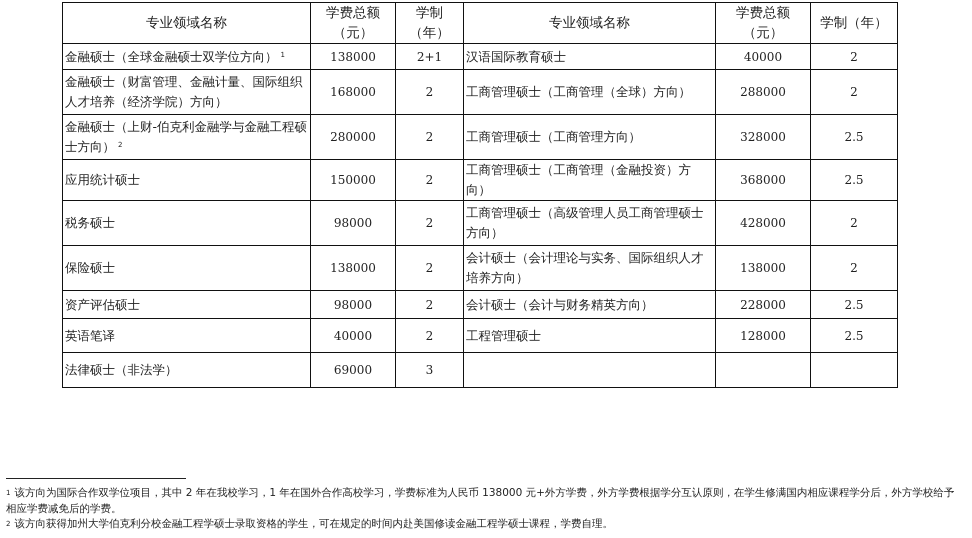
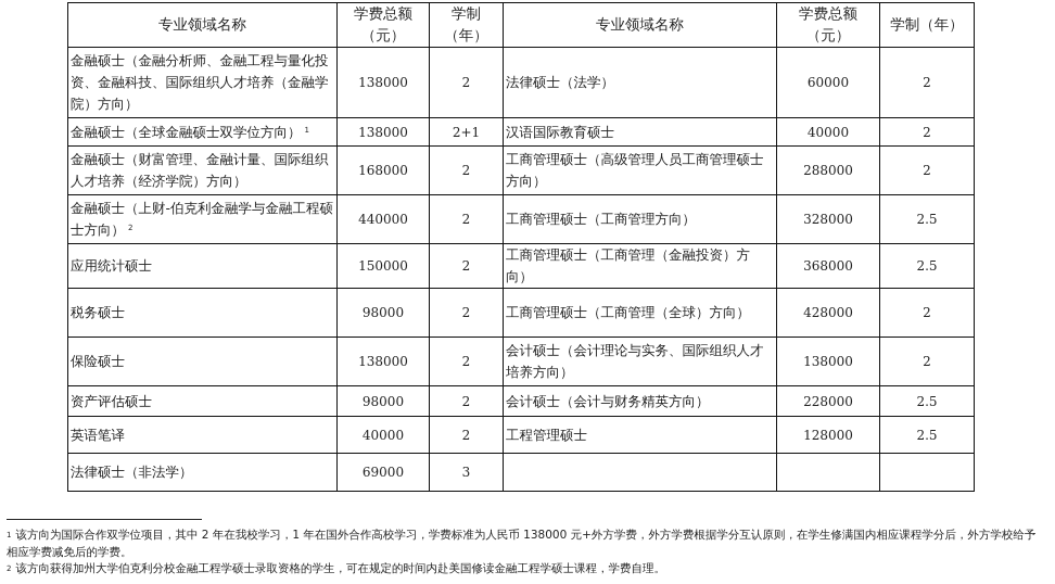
  专业领域名称	学费总额（元）	学制（年）	专业领域名称	学费总额（元）	学制（年）
+ 金融硕士（金融分析师、金融工程与量化投资、金融科技、国际组织人才培养（金融学院）方向）	138000	2	法律硕士（法学）	60000	2
  金融硕士（全球金融硕士双学位方向） 1	138000	2+1	汉语国际教育硕士	40000	2
- 金融硕士（财富管理、金融计量、国际组织人才培养（经济学院）方向）	168000	2	工商管理硕士（工商管理（全球）方向）	288000	2
+ 金融硕士（财富管理、金融计量、国际组织人才培养（经济学院）方向）	168000	2	工商管理硕士（高级管理人员工商管理硕士方向）	288000	2
- 金融硕士（上财-伯克利金融学与金融工程硕士方向） 2	280000	2	工商管理硕士（工商管理方向）	328000	2.5
+ 金融硕士（上财-伯克利金融学与金融工程硕士方向） 2	440000	2	工商管理硕士（工商管理方向）	328000	2.5
  应用统计硕士	150000	2	工商管理硕士（工商管理（金融投资）方向）	368000	2.5
- 税务硕士	98000	2	工商管理硕士（高级管理人员工商管理硕士方向）	428000	2
+ 税务硕士	98000	2	工商管理硕士（工商管理（全球）方向）	428000	2
  保险硕士	138000	2	会计硕士（会计理论与实务、国际组织人才培养方向）	138000	2
  资产评估硕士	98000	2	会计硕士（会计与财务精英方向）	228000	2.5
  英语笔译	40000	2	工程管理硕士	128000	2.5
  法律硕士（非法学）	69000	3
  1 该方向为国际合作双学位项目，其中 2 年在我校学习，1 年在国外合作高校学习，学费标准为人民币 138000 元+外方学费，外方学费根据学分互认原则，在学生修满国内相应课程学分后，外方学校给予相应学费减免后的学费。
  2 该方向获得加州大学伯克利分校金融工程学硕士录取资格的学生，可在规定的时间内赴美国修读金融工程学硕士课程，学费自理。
